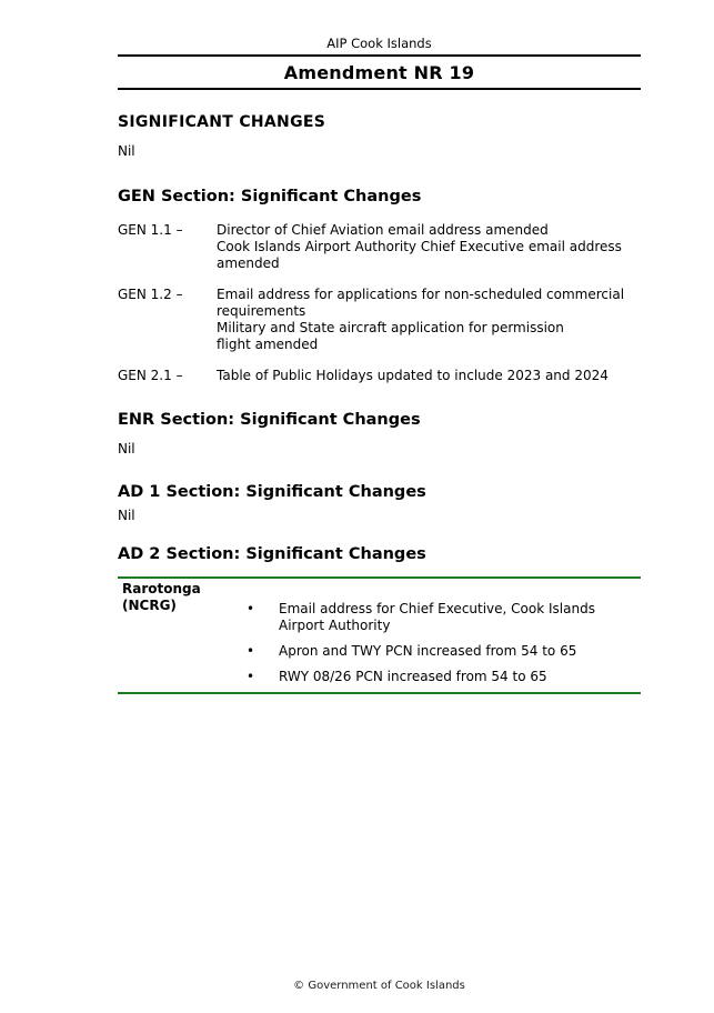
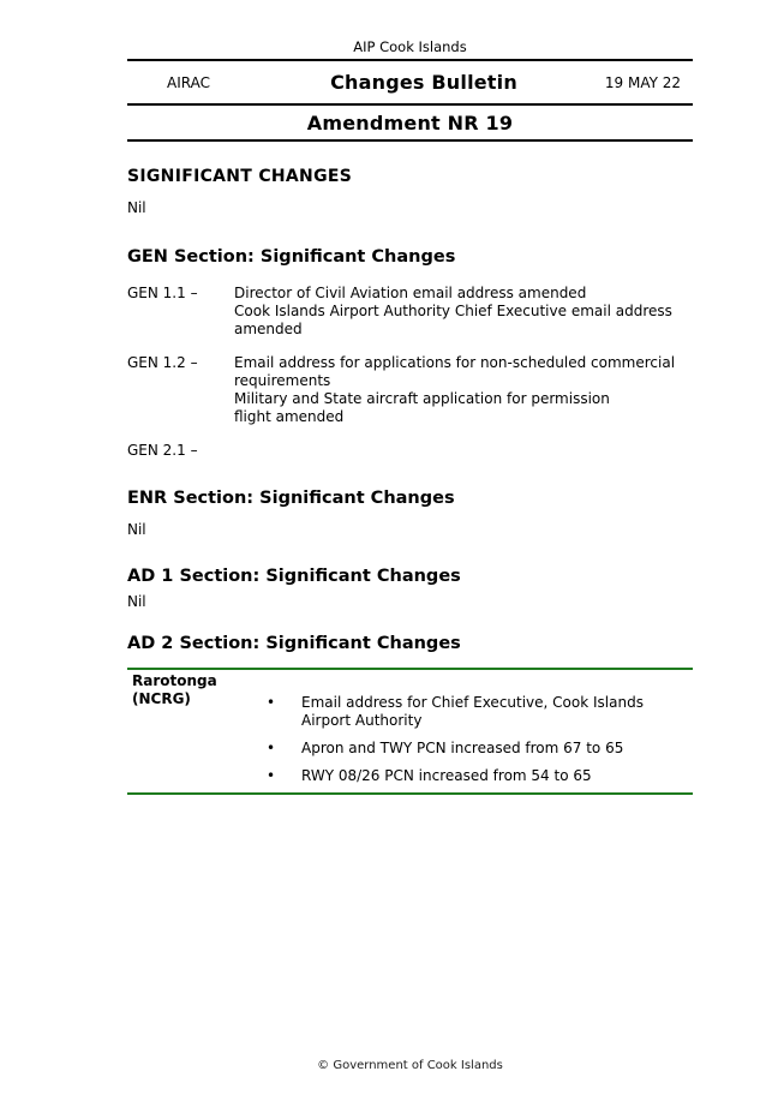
  AIP Cook Islands
+ AIRAC
+ Changes Bulletin
+ 19 MAY 22
  Amendment NR 19
  SIGNIFICANT CHANGES
  Nil
  GEN Section: Significant Changes
  GEN 1.1 –
- Director of Chief Aviation email address amended
+ Director of Civil Aviation email address amended
  Cook Islands Airport Authority Chief Executive email address
  amended
  GEN 1.2 –
  Email address for applications for non-scheduled commercial
  requirements
  Military and State aircraft application for permission
  flight amended
  GEN 2.1 –
- Table of Public Holidays updated to include 2023 and 2024
  ENR Section: Significant Changes
  Nil
  AD 1 Section: Significant Changes
  Nil
  AD 2 Section: Significant Changes
  Rarotonga
  (NCRG)
  •
  Email address for Chief Executive, Cook Islands
  Airport Authority
  •
- Apron and TWY PCN increased from 54 to 65
+ Apron and TWY PCN increased from 67 to 65
  •
  RWY 08/26 PCN increased from 54 to 65
  © Government of Cook Islands
